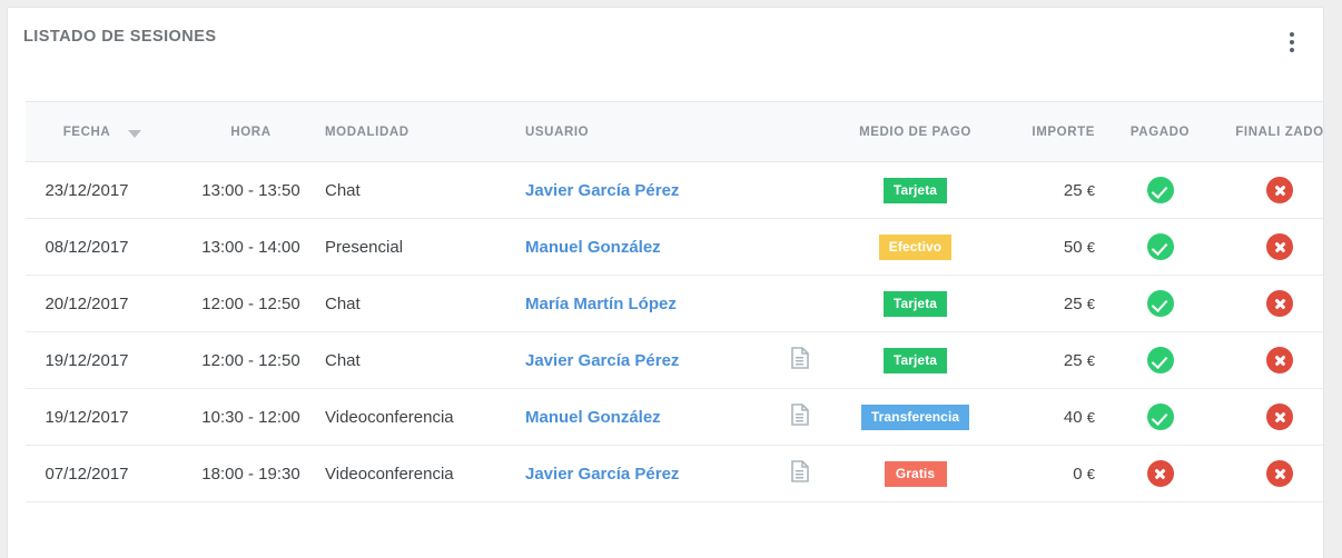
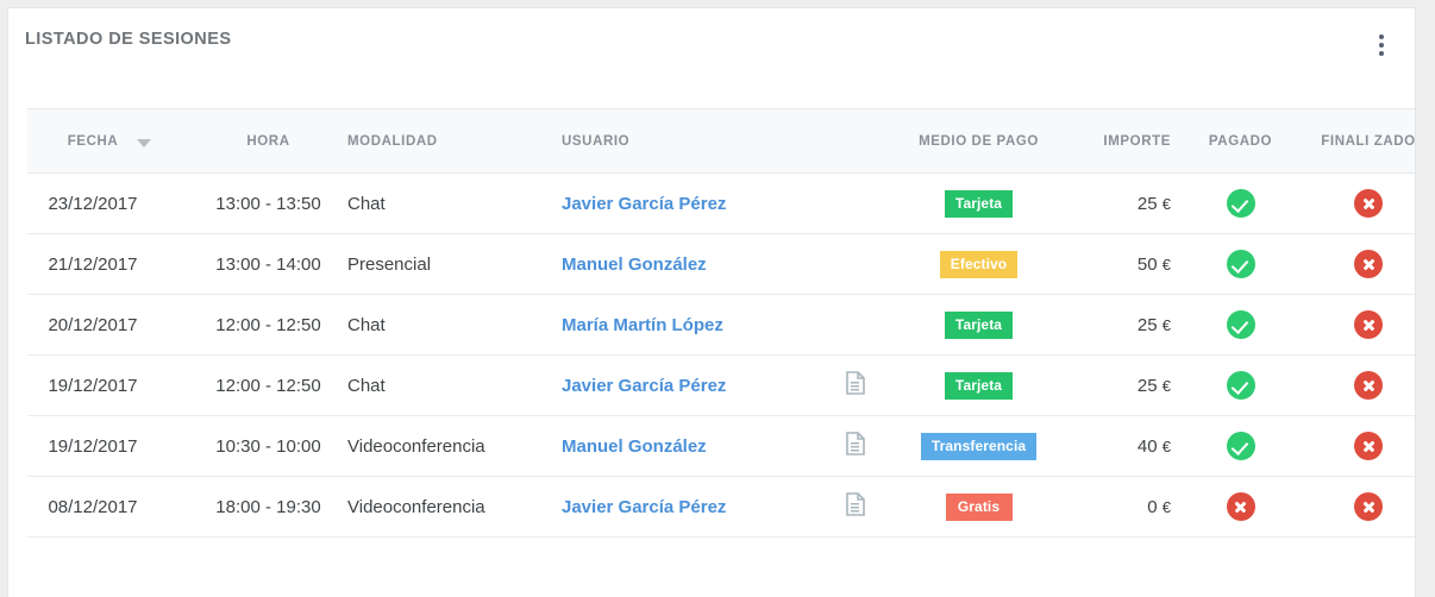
  LISTADO DE SESIONES
  FECHA	HORA	MODALIDAD	USUARIO		MEDIO DE PAGO	IMPORTE	PAGADO	FINALI ZADO
  23/12/2017	13:00 - 13:50	Chat	Javier García Pérez		Tarjeta	25 €
- 08/12/2017	13:00 - 14:00	Presencial	Manuel González		Efectivo	50 €
+ 21/12/2017	13:00 - 14:00	Presencial	Manuel González		Efectivo	50 €
  20/12/2017	12:00 - 12:50	Chat	María Martín López		Tarjeta	25 €
  19/12/2017	12:00 - 12:50	Chat	Javier García Pérez		Tarjeta	25 €
- 19/12/2017	10:30 - 12:00	Videoconferencia	Manuel González		Transferencia	40 €
+ 19/12/2017	10:30 - 10:00	Videoconferencia	Manuel González		Transferencia	40 €
- 07/12/2017	18:00 - 19:30	Videoconferencia	Javier García Pérez		Gratis	0 €
+ 08/12/2017	18:00 - 19:30	Videoconferencia	Javier García Pérez		Gratis	0 €
